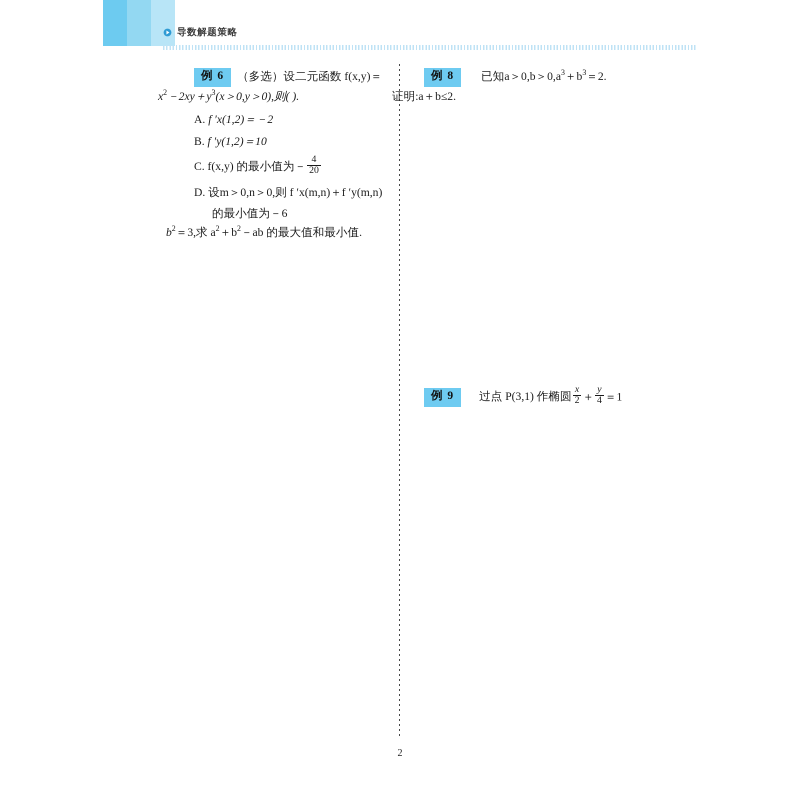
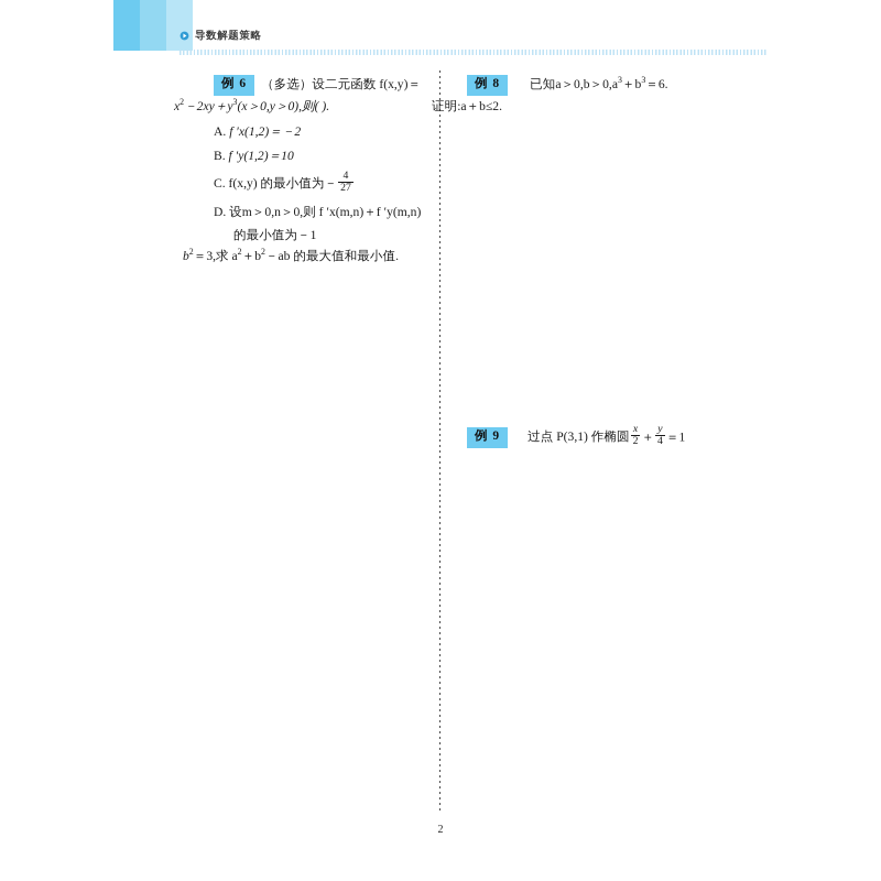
  导数解题策略
  例 6 （多选）设二元函数 f(x,y)＝
  x2－2xy＋y3(x＞0,y＞0),则( ).
  A. f ′x(1,2)＝－2
  B. f ′y(1,2)＝10
  C. f(x,y) 的最小值为－
  4
- 20
+ 27
  D. 设m＞0,n＞0,则 f ′x(m,n)＋f ′y(m,n)
- 的最小值为－6
+ 的最小值为－1
  b2＝3,求 a2＋b2－ab 的最大值和最小值.
- 例 8 已知a＞0,b＞0,a3＋b3＝2.
+ 例 8 已知a＞0,b＞0,a3＋b3＝6.
  证明:a＋b≤2.
  例 9 过点 P(3,1) 作椭圆
  x
  2
  ＋
  y
  4
  ＝1
  2
